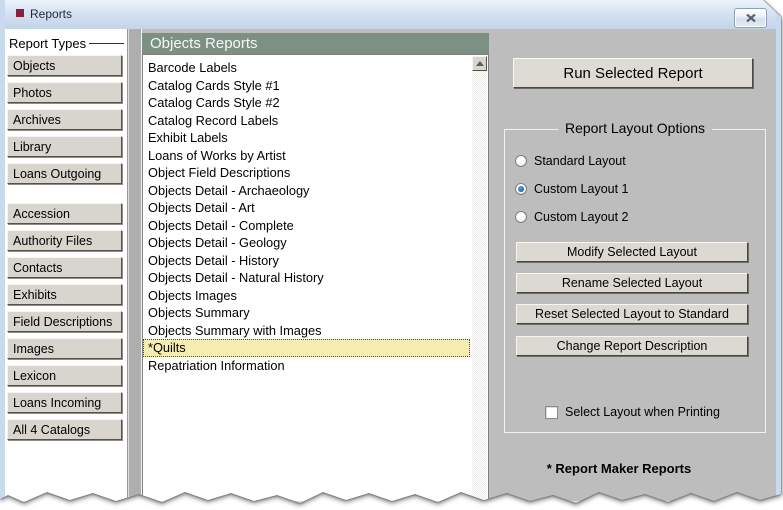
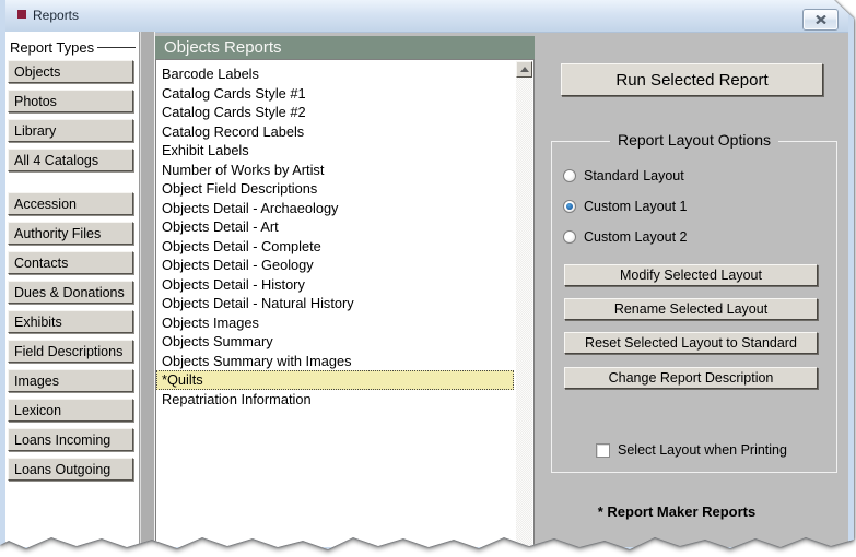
  Reports
  Report Types
  Objects
  Photos
- Archives
  Library
- Loans Outgoing
+ All 4 Catalogs
  Accession
  Authority Files
  Contacts
+ Dues & Donations
  Exhibits
  Field Descriptions
  Images
  Lexicon
  Loans Incoming
- All 4 Catalogs
+ Loans Outgoing
  Objects Reports
  Barcode Labels
  Catalog Cards Style #1
  Catalog Cards Style #2
  Catalog Record Labels
  Exhibit Labels
- Loans of Works by Artist
+ Number of Works by Artist
  Object Field Descriptions
  Objects Detail - Archaeology
  Objects Detail - Art
  Objects Detail - Complete
  Objects Detail - Geology
  Objects Detail - History
  Objects Detail - Natural History
  Objects Images
  Objects Summary
  Objects Summary with Images
  *Quilts
  Repatriation Information
  Run Selected Report
  Report Layout Options
  Standard Layout
  Custom Layout 1
  Custom Layout 2
  Modify Selected Layout
  Rename Selected Layout
  Reset Selected Layout to Standard
  Change Report Description
  Select Layout when Printing
  * Report Maker Reports
